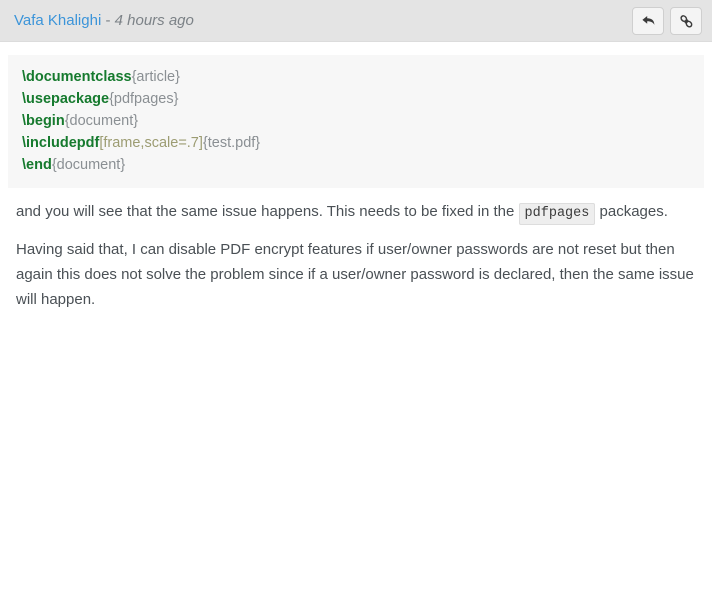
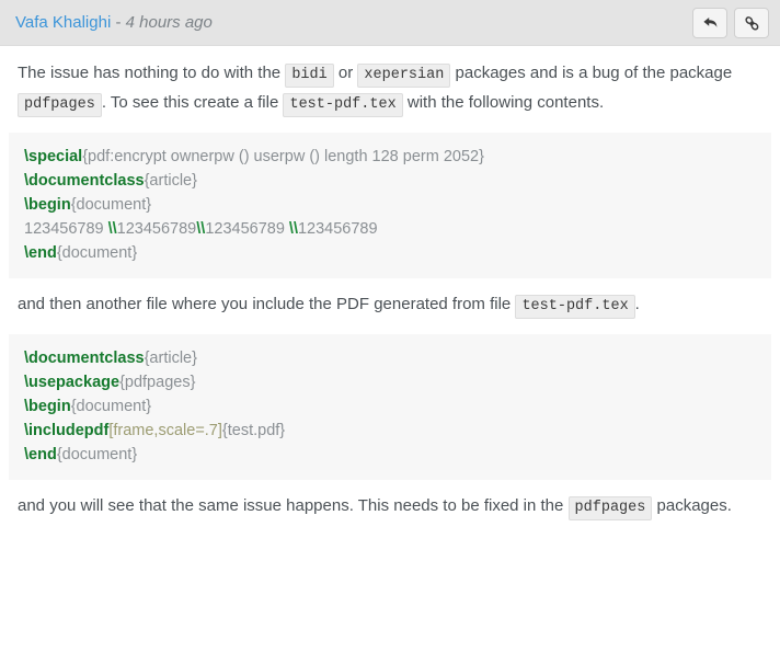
  Vafa Khalighi - 4 hours ago
+ The issue has nothing to do with the bidi or xepersian packages and is a bug of the package pdfpages . To see this create a file test-pdf.tex with the following contents.
+ \special{pdf:encrypt ownerpw () userpw () length 128 perm 2052} \documentclass{article} \begin{document} 123456789 \\123456789\\123456789 \\123456789 \end{document}
+ and then another file where you include the PDF generated from file test-pdf.tex .
  \documentclass{article} \usepackage{pdfpages} \begin{document} \includepdf[frame,scale=.7]{test.pdf} \end{document}
  and you will see that the same issue happens. This needs to be fixed in the pdfpages packages.
- Having said that, I can disable PDF encrypt features if user/owner passwords are not reset but then again this does not solve the problem since if a user/owner password is declared, then the same issue will happen.
